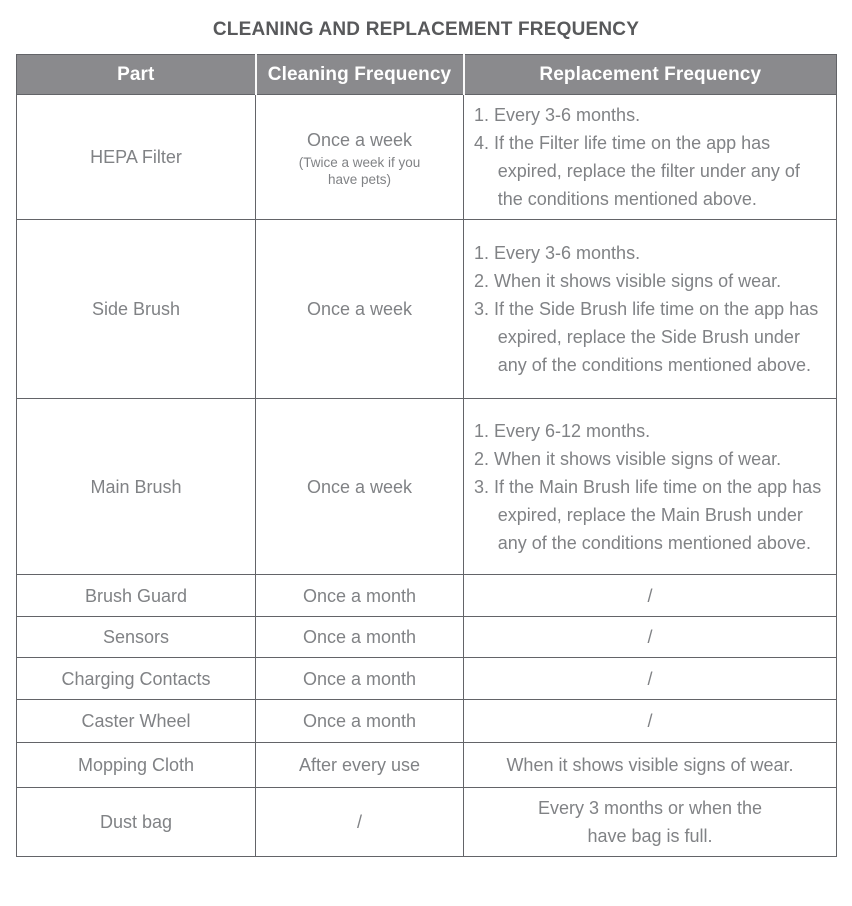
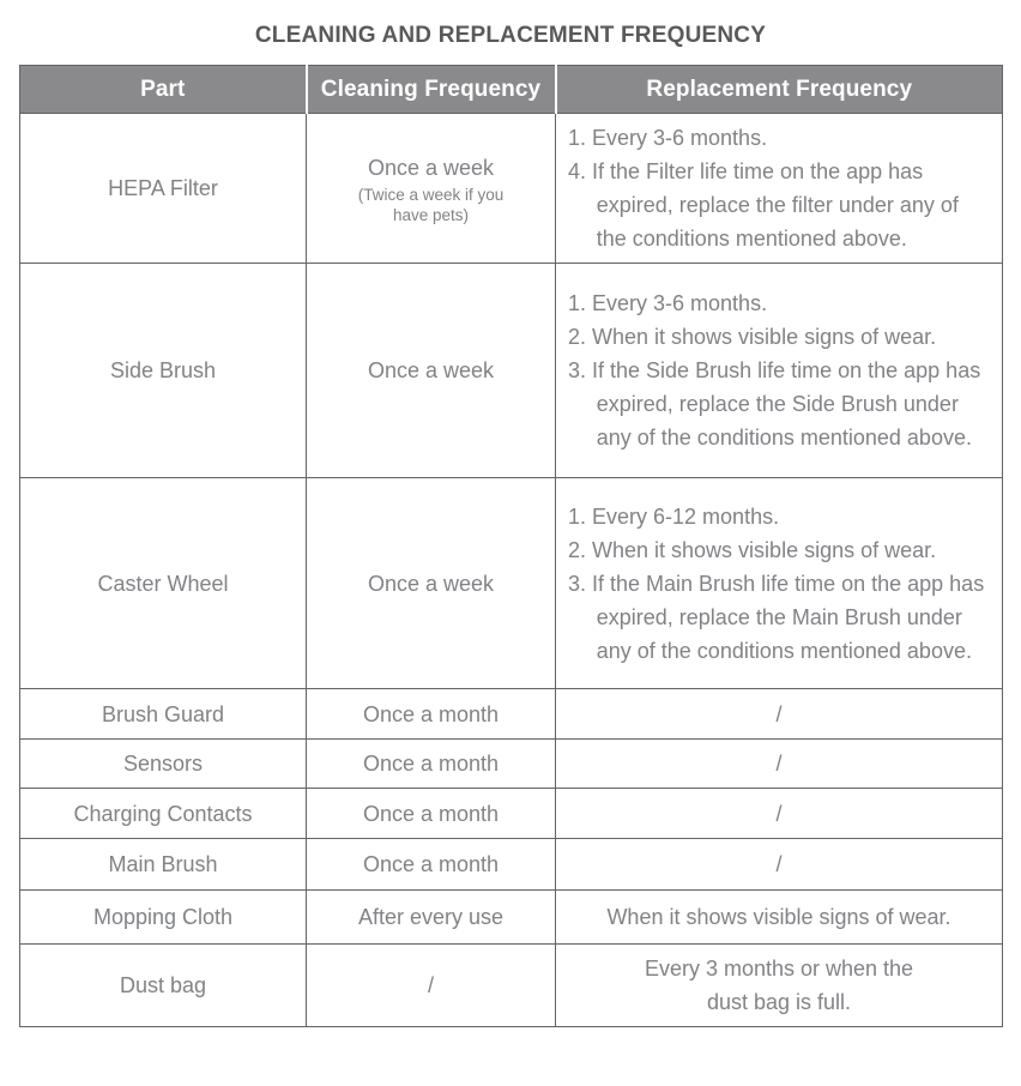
  CLEANING AND REPLACEMENT FREQUENCY
  Part	Cleaning Frequency	Replacement Frequency
  HEPA Filter	Once a week(Twice a week if you have pets)	1. Every 3-6 months.4. If the Filter life time on the app has expired, replace the filter under any of the conditions mentioned above.
  Side Brush	Once a week	1. Every 3-6 months.2. When it shows visible signs of wear.3. If the Side Brush life time on the app has expired, replace the Side Brush under any of the conditions mentioned above.
- Main Brush	Once a week	1. Every 6-12 months.2. When it shows visible signs of wear.3. If the Main Brush life time on the app has expired, replace the Main Brush under any of the conditions mentioned above.
+ Caster Wheel	Once a week	1. Every 6-12 months.2. When it shows visible signs of wear.3. If the Main Brush life time on the app has expired, replace the Main Brush under any of the conditions mentioned above.
  Brush Guard	Once a month	/
  Sensors	Once a month	/
  Charging Contacts	Once a month	/
- Caster Wheel	Once a month	/
+ Main Brush	Once a month	/
  Mopping Cloth	After every use	When it shows visible signs of wear.
- Dust bag	/	Every 3 months or when the have bag is full.
+ Dust bag	/	Every 3 months or when the dust bag is full.
